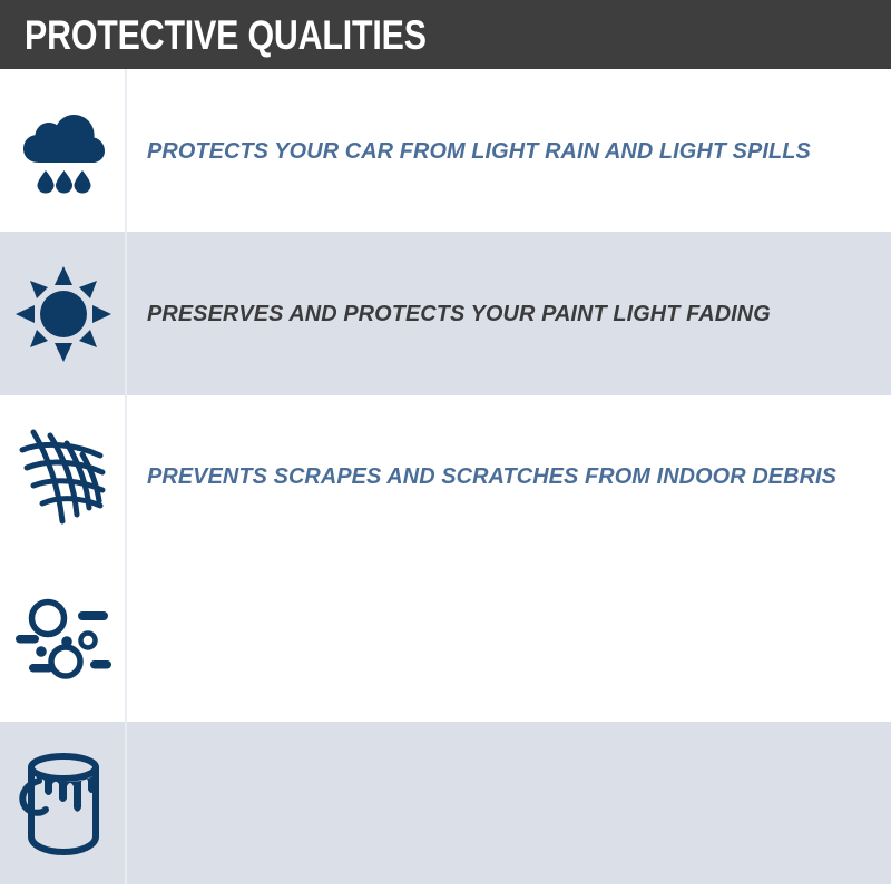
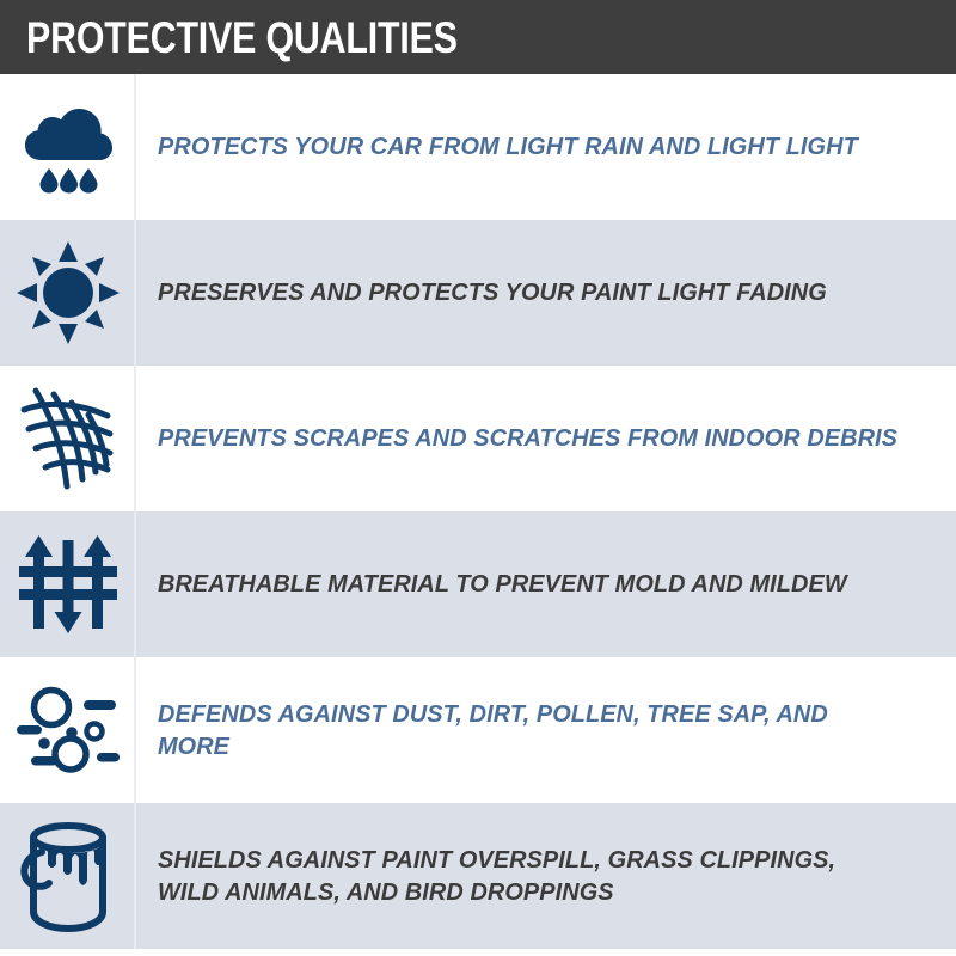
  PROTECTIVE QUALITIES
- PROTECTS YOUR CAR FROM LIGHT RAIN AND LIGHT SPILLS
+ PROTECTS YOUR CAR FROM LIGHT RAIN AND LIGHT LIGHT
  PRESERVES AND PROTECTS YOUR PAINT LIGHT FADING
  PREVENTS SCRAPES AND SCRATCHES FROM INDOOR DEBRIS
+ BREATHABLE MATERIAL TO PREVENT MOLD AND MILDEW
+ DEFENDS AGAINST DUST, DIRT, POLLEN, TREE SAP, AND MORE
+ SHIELDS AGAINST PAINT OVERSPILL, GRASS CLIPPINGS, WILD ANIMALS, AND BIRD DROPPINGS
